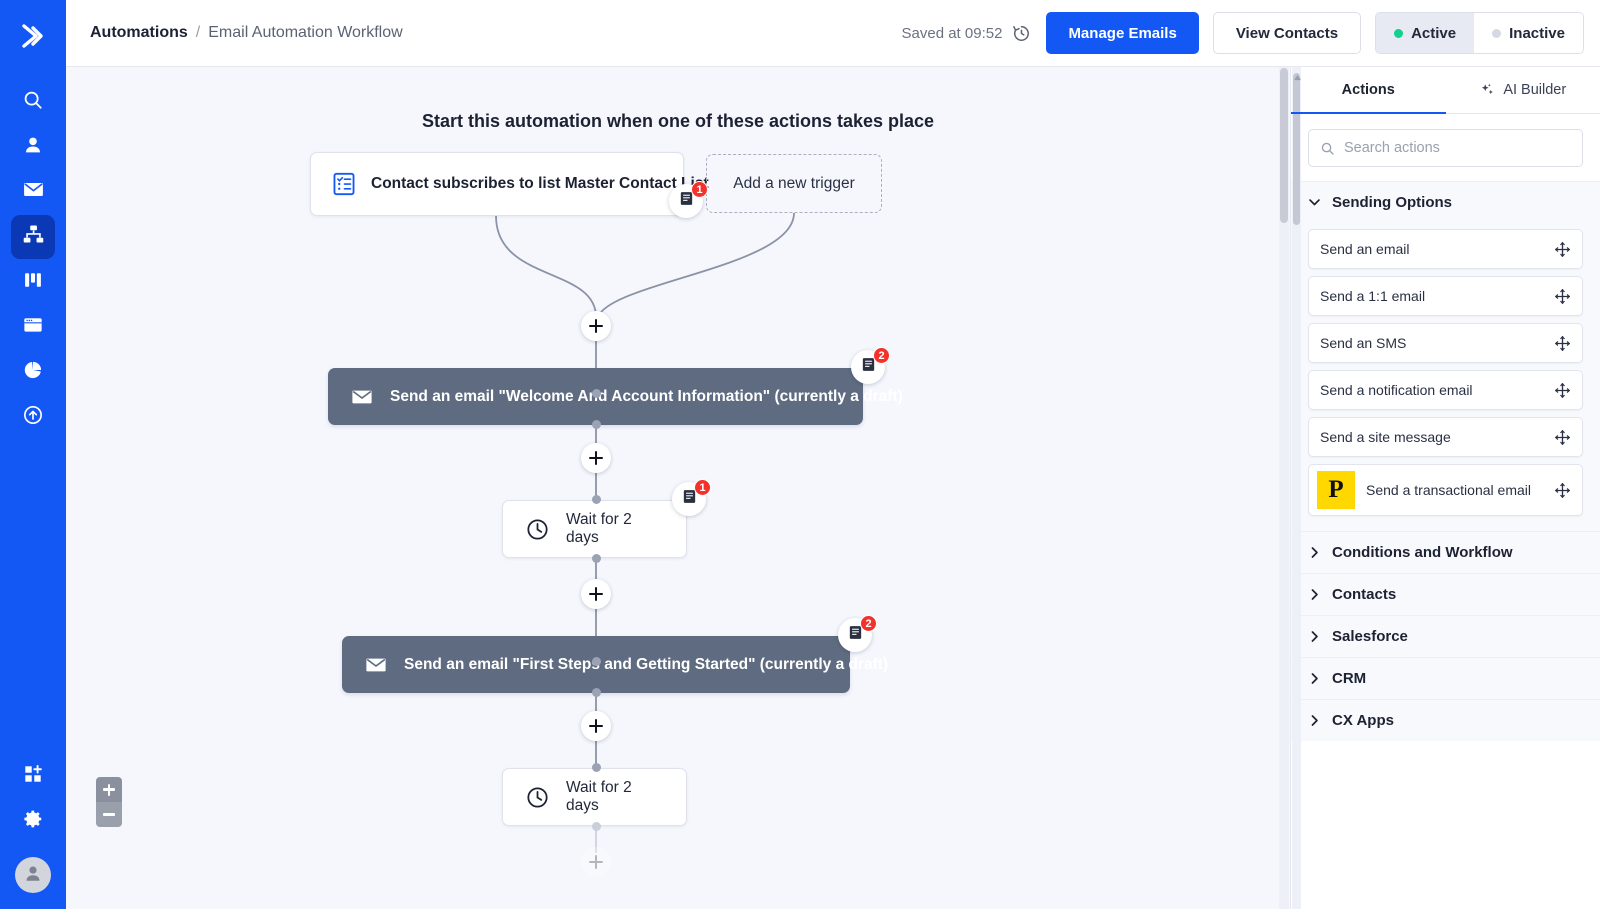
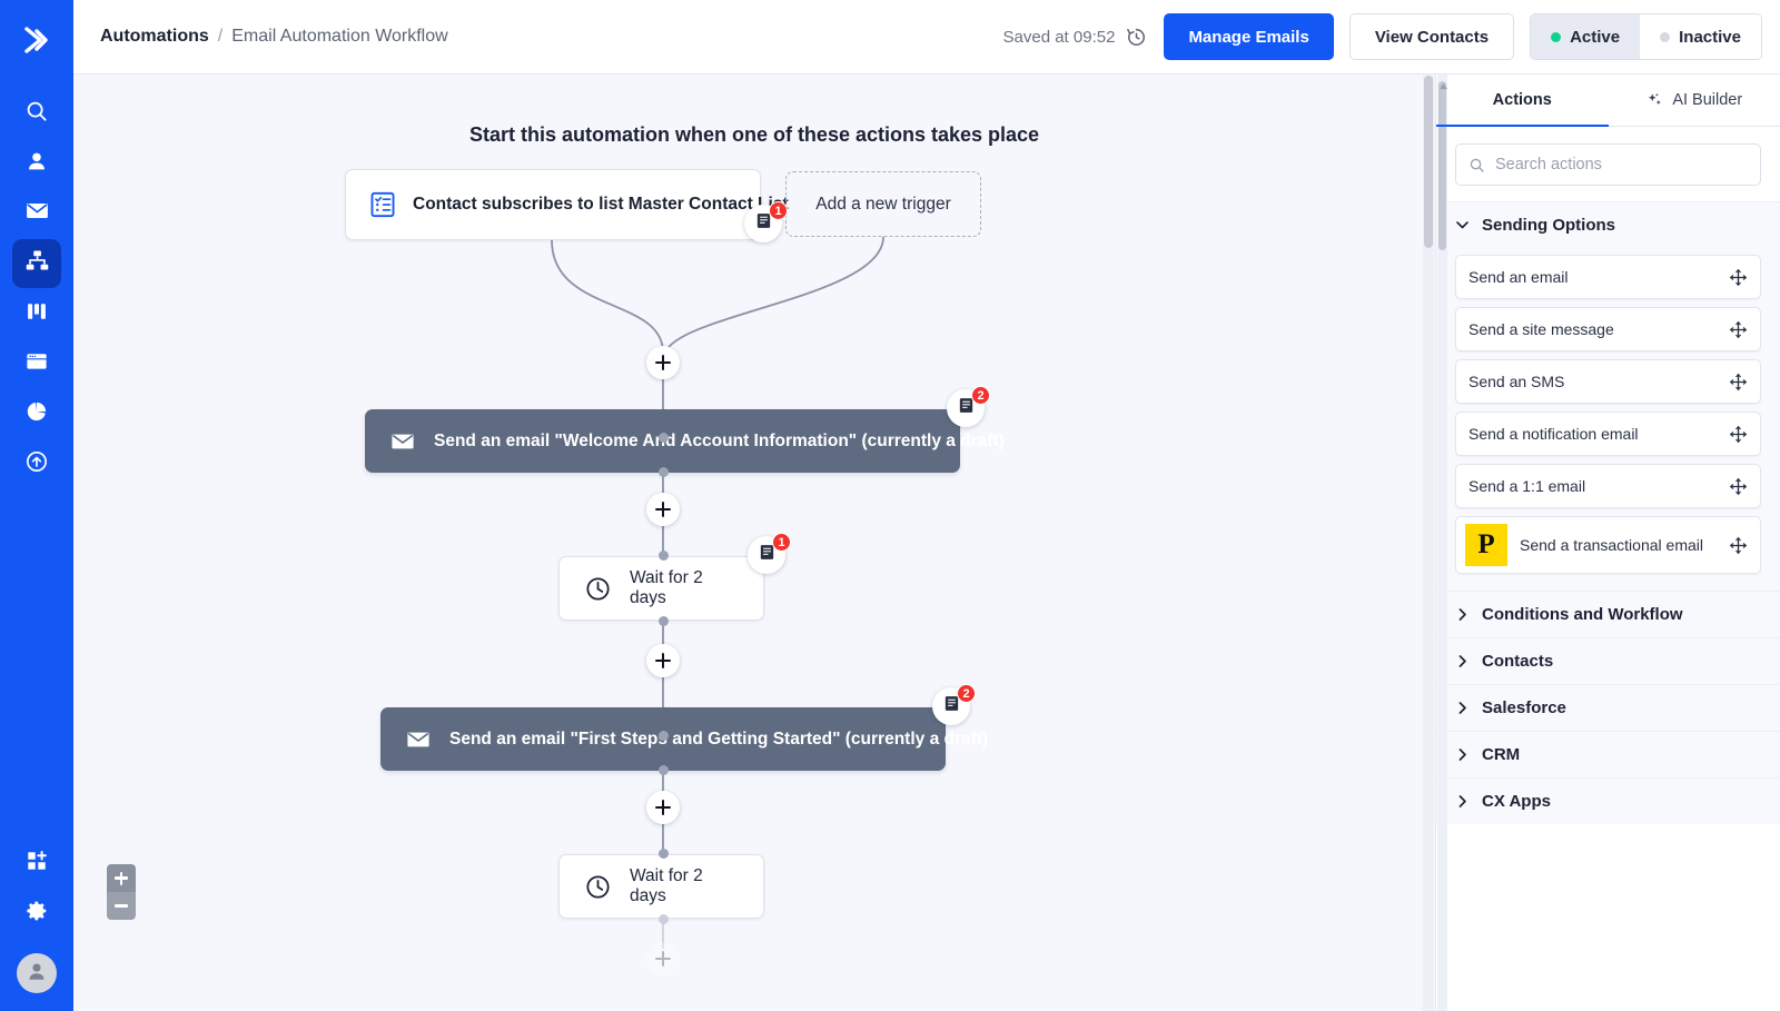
  Automations
  /
  Email Automation Workflow
  Saved at 09:52
  Manage Emails
  View Contacts
  Active
  Inactive
  Start this automation when one of these actions takes place
  Contact subscribes to list Master Contact
  1
  Add a new trigger
  Send an email "Welcome Ad Account Information" (currently a draft)
  2
  Wait for 2 days
  1
  Send an email "First Step and Getting Started" (currently a draft)
  2
  Wait for 2 days
  Actions
  AI Builder
  Search actions
  Sending Options
  Send an email
- Send a 1:1 email
+ Send a site message
  Send an SMS
  Send a notification email
- Send a site message
+ Send a 1:1 email
  P
  Send a transactional email
  Conditions and Workflow
  Contacts
  Salesforce
  CRM
  CX Apps
